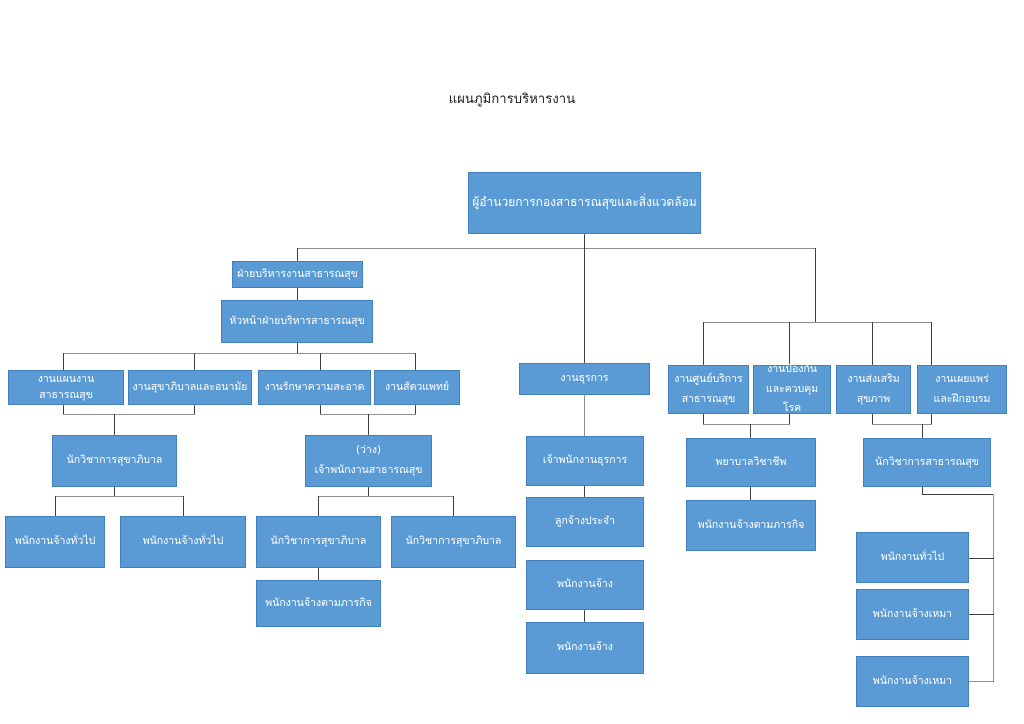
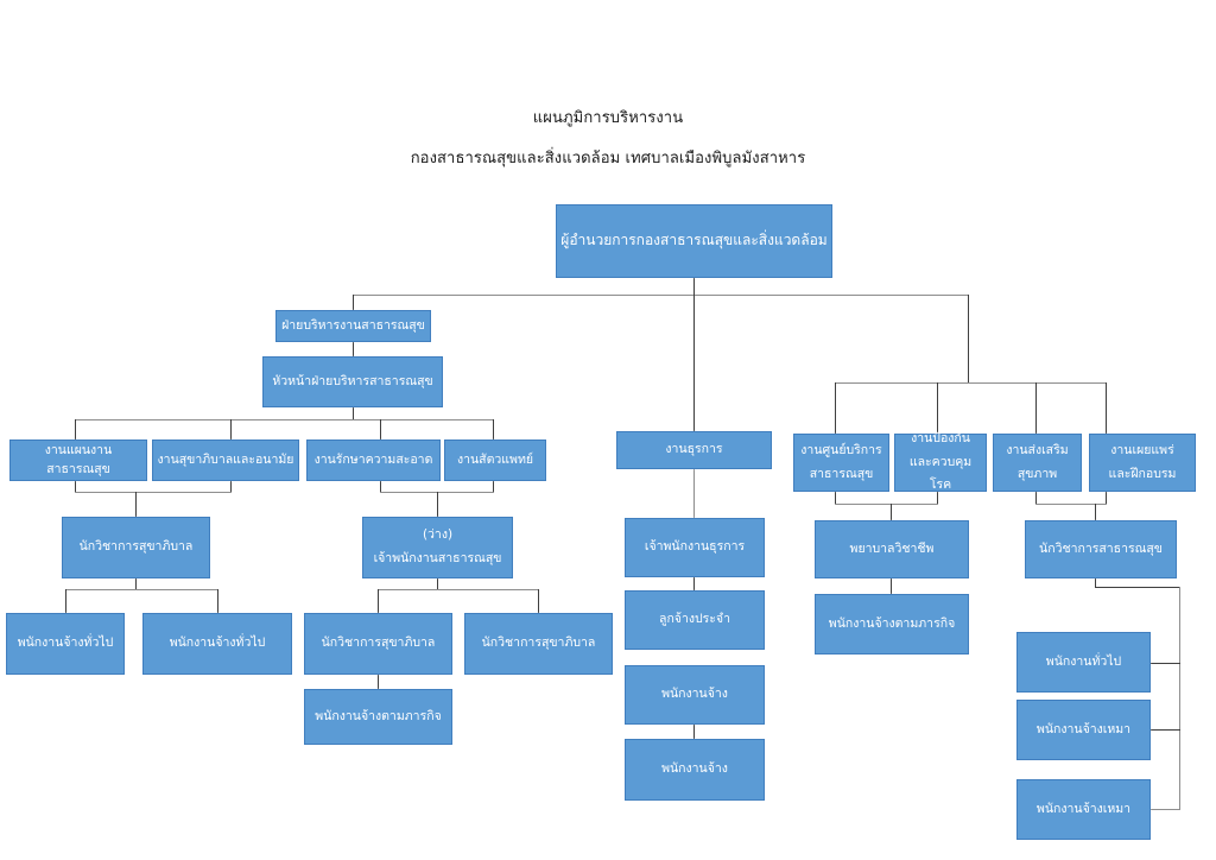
  แผนภูมิการบริหารงาน
+ กองสาธารณสุขและสิ่งแวดล้อม เทศบาลเมืองพิบูลมังสาหาร
  ผู้อำนวยการกองสาธารณสุขและสิ่งแวดล้อม
  ฝ่ายบริหารงานสาธารณสุข
  หัวหน้าฝ่ายบริหารสาธารณสุข
  งานแผนงานสาธารณสุข
  งานสุขาภิบาลและอนามัย
  งานรักษาความสะอาด
  งานสัตวแพทย์
  นักวิชาการสุขาภิบาล
  (ว่าง)
  เจ้าพนักงานสาธารณสุข
  พนักงานจ้างทั่วไป
  พนักงานจ้างทั่วไป
  นักวิชาการสุขาภิบาล
  นักวิชาการสุขาภิบาล
  พนักงานจ้างตามภารกิจ
  งานธุรการ
  เจ้าพนักงานธุรการ
  ลูกจ้างประจำ
  พนักงานจ้าง
  พนักงานจ้าง
  งานศูนย์บริการ
  สาธารณสุข
  งานป้องกัน
  และควบคุมโรค
  งานส่งเสริม
  สุขภาพ
  งานเผยแพร่
  และฝึกอบรม
  พยาบาลวิชาชีพ
  พนักงานจ้างตามภารกิจ
  นักวิชาการสาธารณสุข
  พนักงานทั่วไป
  พนักงานจ้างเหมา
  พนักงานจ้างเหมา
